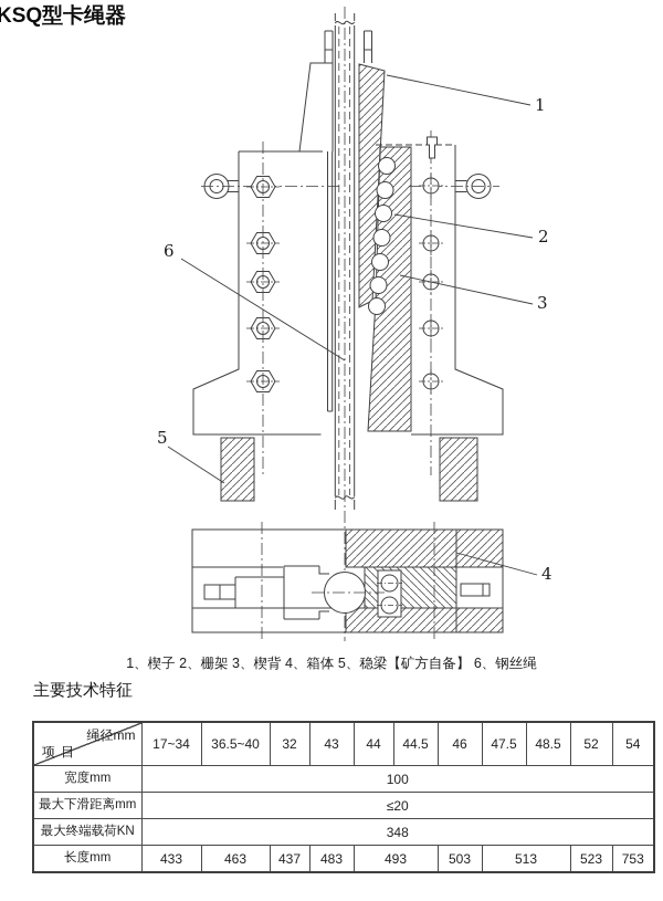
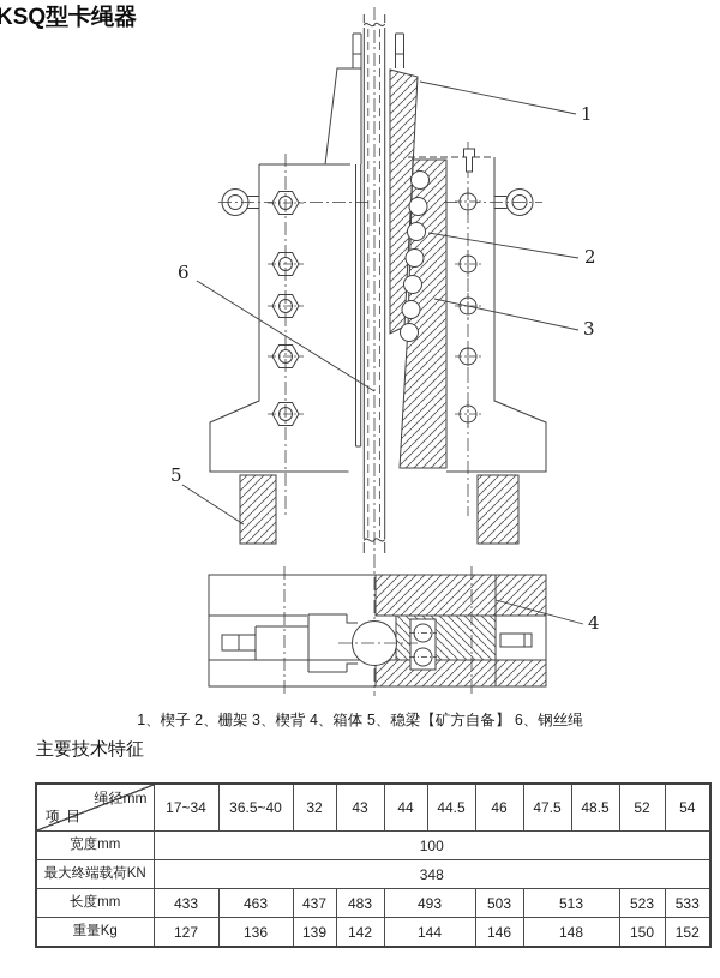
  KSQ型卡绳器
  1
  2
  3
  4
  5
  6
  1、楔子 2、栅架 3、楔背 4、箱体 5、稳梁【矿方自备】 6、钢丝绳
  主要技术特征
  绳径mm 项 目	17~34	36.5~40	32	43	44	44.5	46	47.5	48.5	52	54
  宽度mm	100
- 最大下滑距离mm	≤20
  最大终端载荷KN	348
- 长度mm	433	463	437	483	493	503	513	523	753
+ 长度mm	433	463	437	483	493	503	513	523	533
+ 重量Kg	127	136	139	142	144	146	148	150	152
